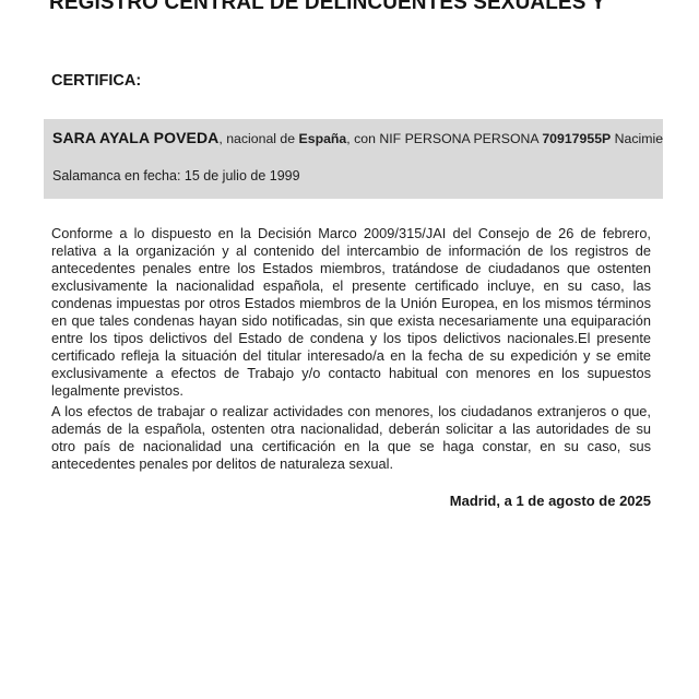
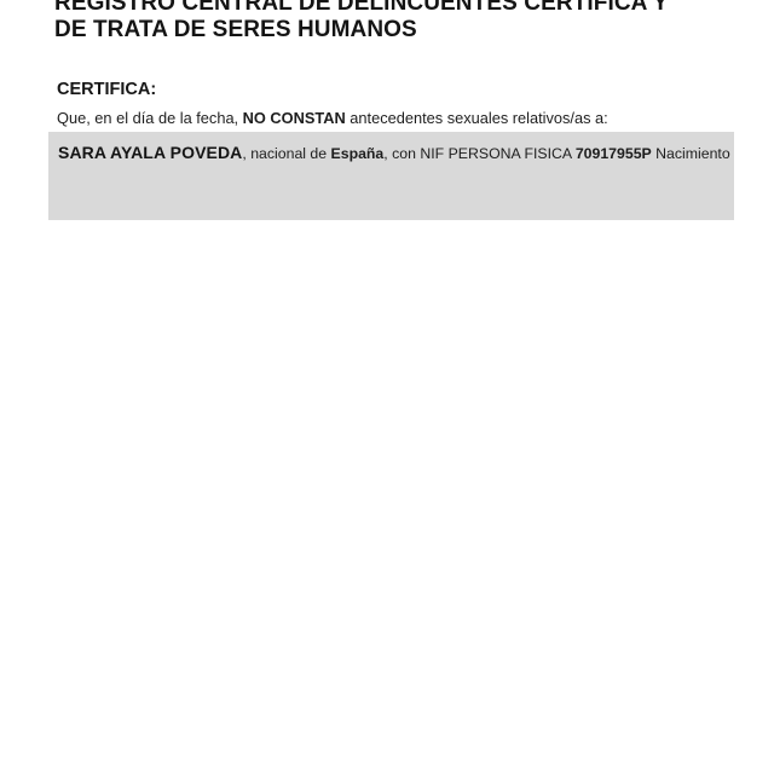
- REGISTRO CENTRAL DE DELINCUENTES SEXUALES Y
+ REGISTRO CENTRAL DE DELINCUENTES CERTIFICA Y
+ DE TRATA DE SERES HUMANOS
  CERTIFICA:
+ Que, en el día de la fecha, NO CONSTAN antecedentes sexuales relativos/as a:
- SARA AYALA POVEDA, nacional de España, con NIF PERSONA PERSONA 70917955P Nacimie
+ SARA AYALA POVEDA, nacional de España, con NIF PERSONA FISICA 70917955P Nacimiento
- Salamanca en fecha: 15 de julio de 1999
- Conforme a lo dispuesto en la Decisión Marco 2009/315/JAI del Consejo de 26 de febrero, relativa a la organización y al contenido del intercambio de información de los registros de antecedentes penales entre los Estados miembros, tratándose de ciudadanos que ostenten exclusivamente la nacionalidad española, el presente certificado incluye, en su caso, las condenas impuestas por otros Estados miembros de la Unión Europea, en los mismos términos en que tales condenas hayan sido notificadas, sin que exista necesariamente una equiparación entre los tipos delictivos del Estado de condena y los tipos delictivos nacionales.El presente certificado refleja la situación del titular interesado/a en la fecha de su expedición y se emite exclusivamente a efectos de Trabajo y/o contacto habitual con menores en los supuestos legalmente previstos.
- A los efectos de trabajar o realizar actividades con menores, los ciudadanos extranjeros o que, además de la española, ostenten otra nacionalidad, deberán solicitar a las autoridades de su otro país de nacionalidad una certificación en la que se haga constar, en su caso, sus antecedentes penales por delitos de naturaleza sexual.
- Madrid, a 1 de agosto de 2025
